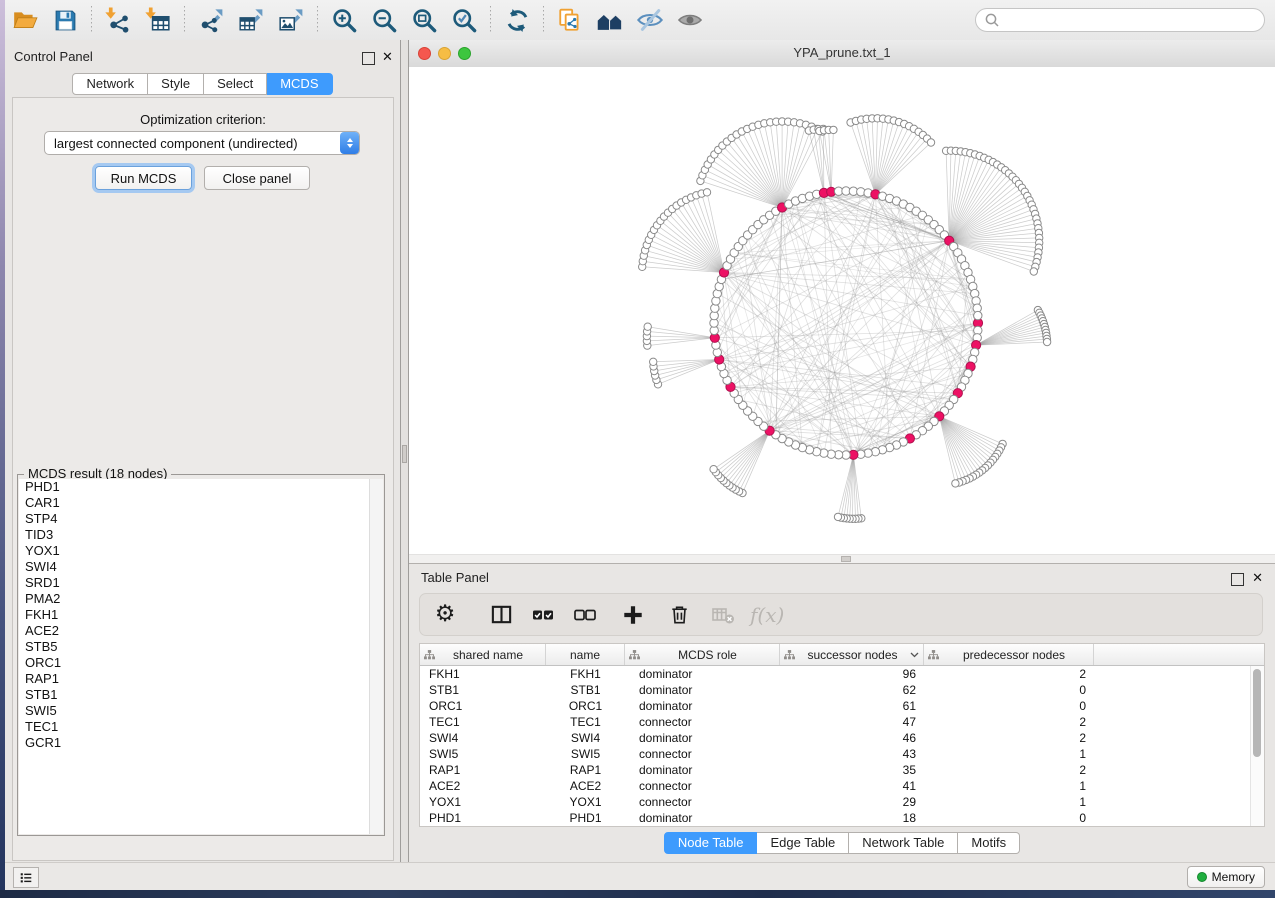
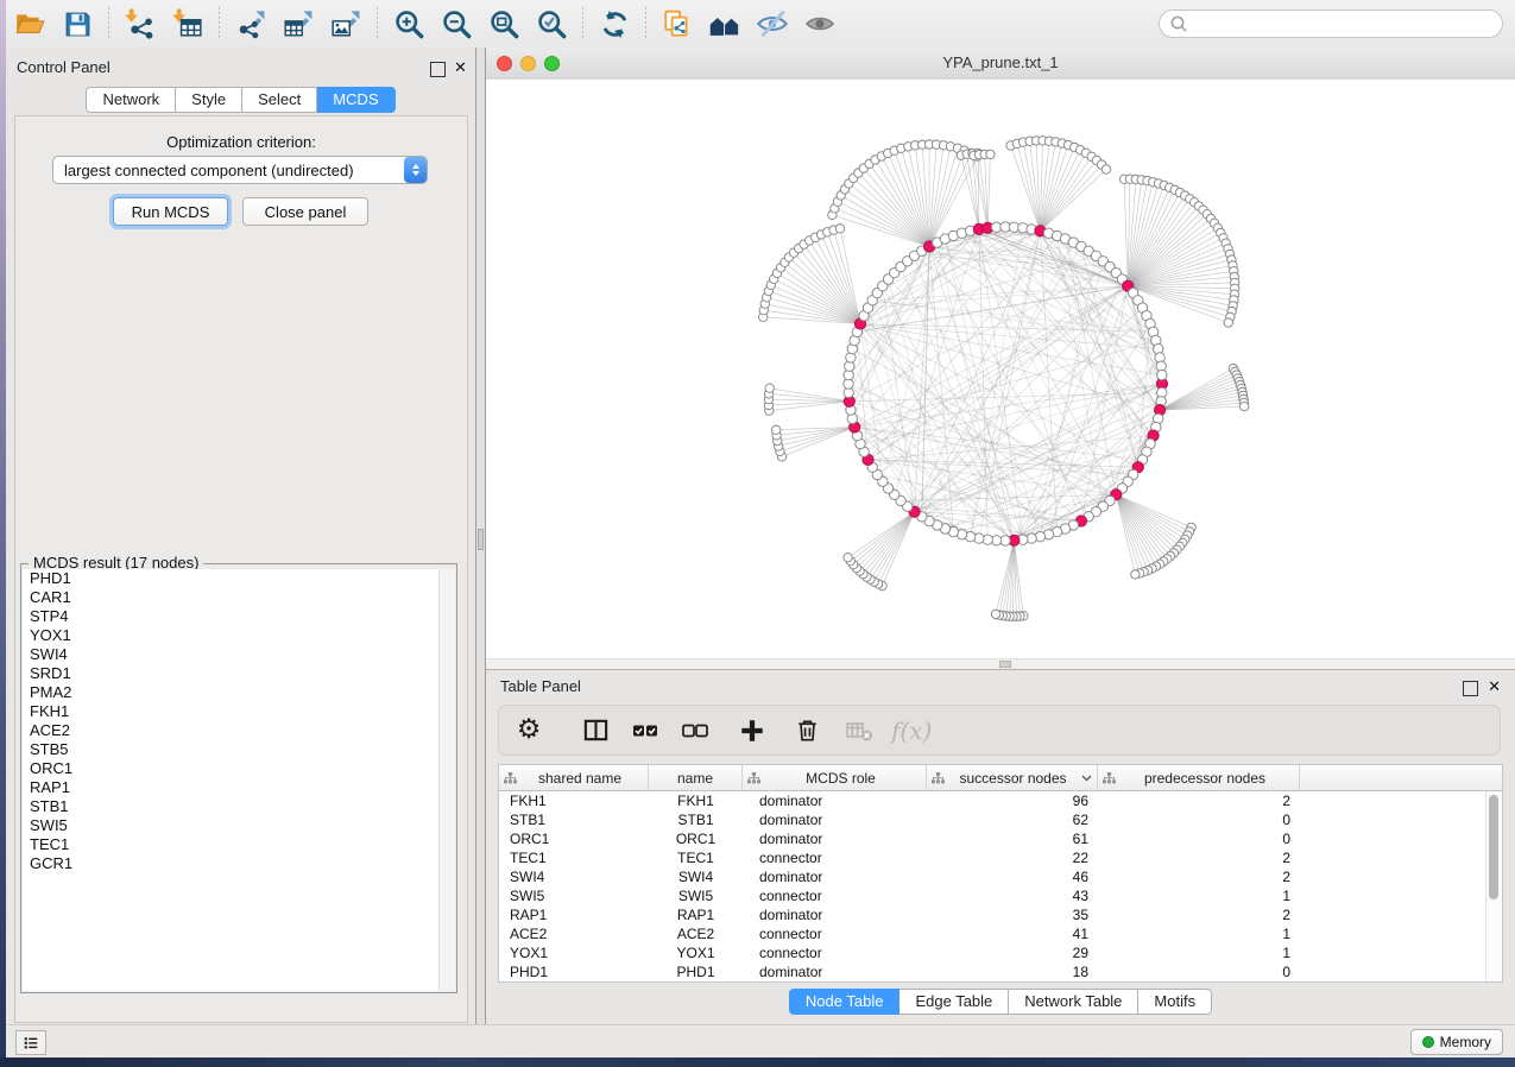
  Control Panel
  ✕
  Network
  Style
  Select
  MCDS
  Optimization criterion:
  largest connected component (undirected)
  Run MCDS
  Close panel
- MCDS result (18 nodes)
+ MCDS result (17 nodes)
  PHD1
  CAR1
  STP4
- TID3
  YOX1
  SWI4
  SRD1
  PMA2
  FKH1
  ACE2
  STB5
  ORC1
  RAP1
  STB1
  SWI5
  TEC1
  GCR1
  YPA_prune.txt_1
  Table Panel
  ✕
  ⚙
  f(x)
  shared name
  name
  MCDS role
  successor nodes
  predecessor nodes
  FKH1
  FKH1
  dominator
  96
  2
  STB1
  STB1
  dominator
  62
  0
  ORC1
  ORC1
  dominator
  61
  0
  TEC1
  TEC1
  connector
- 47
+ 22
  2
  SWI4
  SWI4
  dominator
  46
  2
  SWI5
  SWI5
  connector
  43
  1
  RAP1
  RAP1
  dominator
  35
  2
  ACE2
  ACE2
  connector
  41
  1
  YOX1
  YOX1
  connector
  29
  1
  PHD1
  PHD1
  dominator
  18
  0
  Node Table
  Edge Table
  Network Table
  Motifs
  Memory
